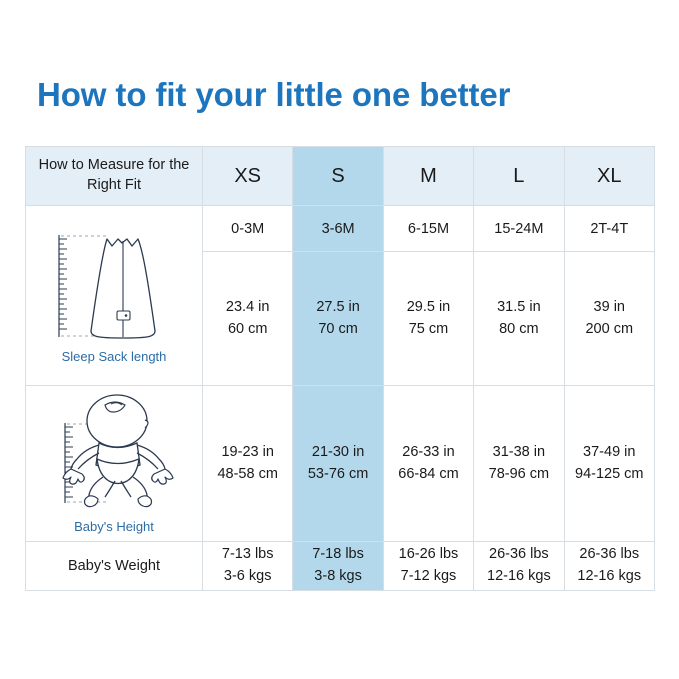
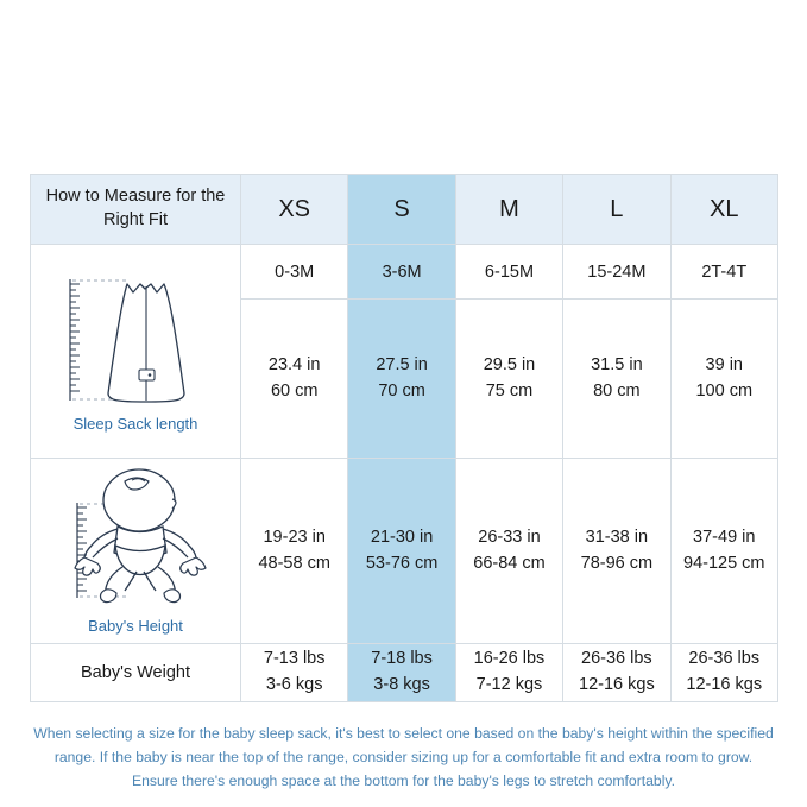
- How to fit your little one better
  How to Measure for the Right Fit	XS	S	M	L	XL
  Sleep Sack length	0-3M	3-6M	6-15M	15-24M	2T-4T
- 23.4 in 60 cm	27.5 in 70 cm	29.5 in 75 cm	31.5 in 80 cm	39 in 200 cm
+ 23.4 in 60 cm	27.5 in 70 cm	29.5 in 75 cm	31.5 in 80 cm	39 in 100 cm
  Baby's Height	19-23 in 48-58 cm	21-30 in 53-76 cm	26-33 in 66-84 cm	31-38 in 78-96 cm	37-49 in 94-125 cm
  Baby's Weight	7-13 lbs 3-6 kgs	7-18 lbs 3-8 kgs	16-26 lbs 7-12 kgs	26-36 lbs 12-16 kgs	26-36 lbs 12-16 kgs
+ When selecting a size for the baby sleep sack, it's best to select one based on the baby's height within the specified range. If the baby is near the top of the range, consider sizing up for a comfortable fit and extra room to grow. Ensure there's enough space at the bottom for the baby's legs to stretch comfortably.
